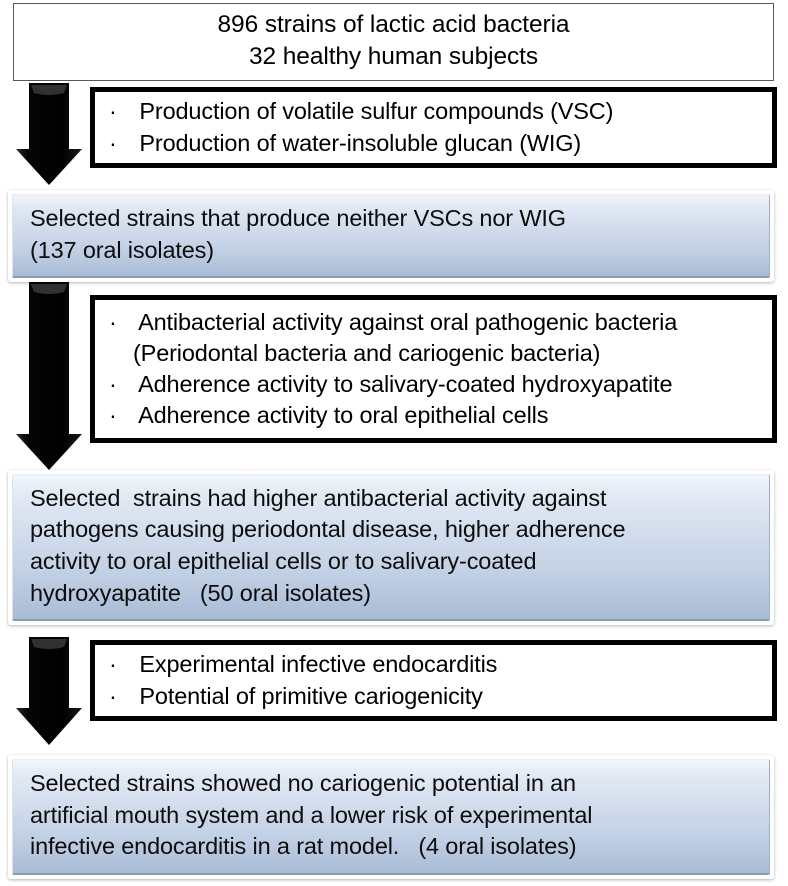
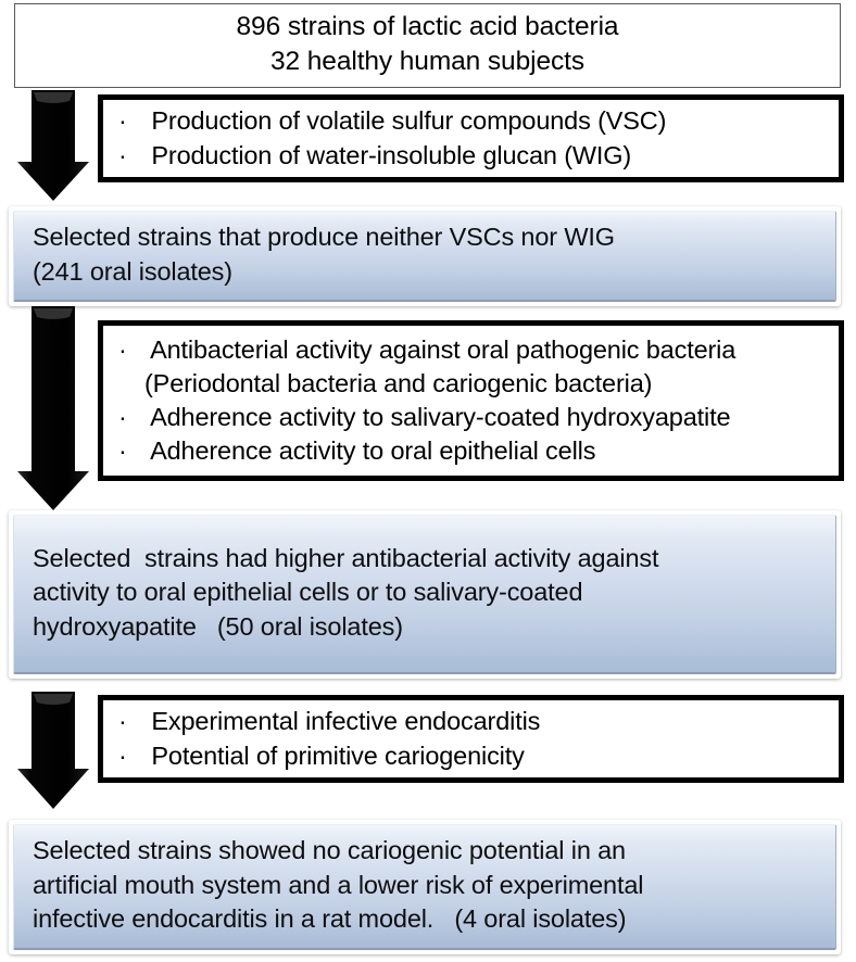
  896 strains of lactic acid bacteria
  32 healthy human subjects
  ·
  Production of volatile sulfur compounds (VSC)
  ·
  Production of water-insoluble glucan (WIG)
  Selected strains that produce neither VSCs nor WIG
- (137 oral isolates)
+ (241 oral isolates)
  ·
  Antibacterial activity against oral pathogenic bacteria
  (Periodontal bacteria and cariogenic bacteria)
  ·
  Adherence activity to salivary-coated hydroxyapatite
  ·
  Adherence activity to oral epithelial cells
  Selected strains had higher antibacterial activity against
- pathogens causing periodontal disease, higher adherence
  activity to oral epithelial cells or to salivary-coated
  hydroxyapatite (50 oral isolates)
  ·
  Experimental infective endocarditis
  ·
  Potential of primitive cariogenicity
  Selected strains showed no cariogenic potential in an
  artificial mouth system and a lower risk of experimental
  infective endocarditis in a rat model. (4 oral isolates)
